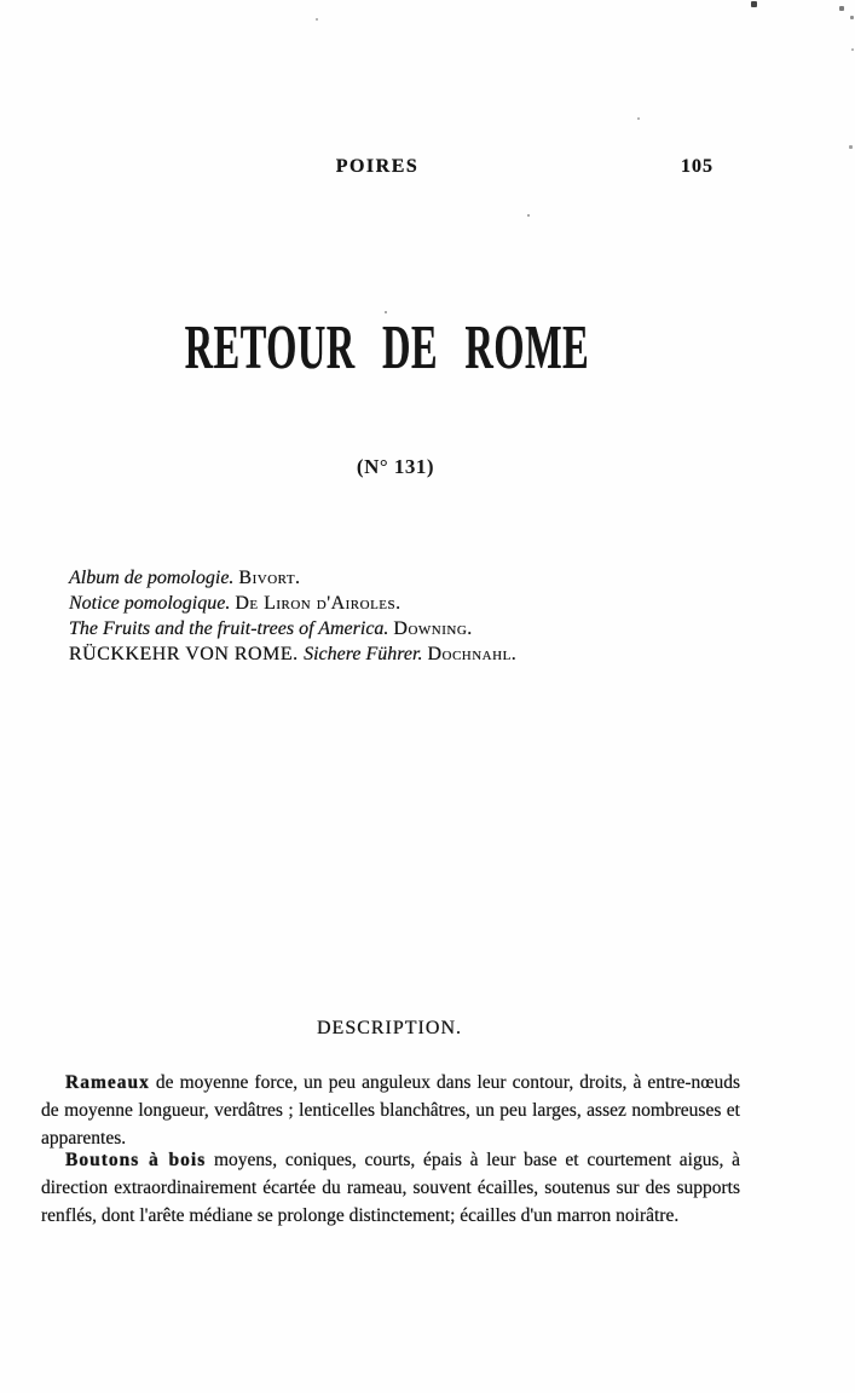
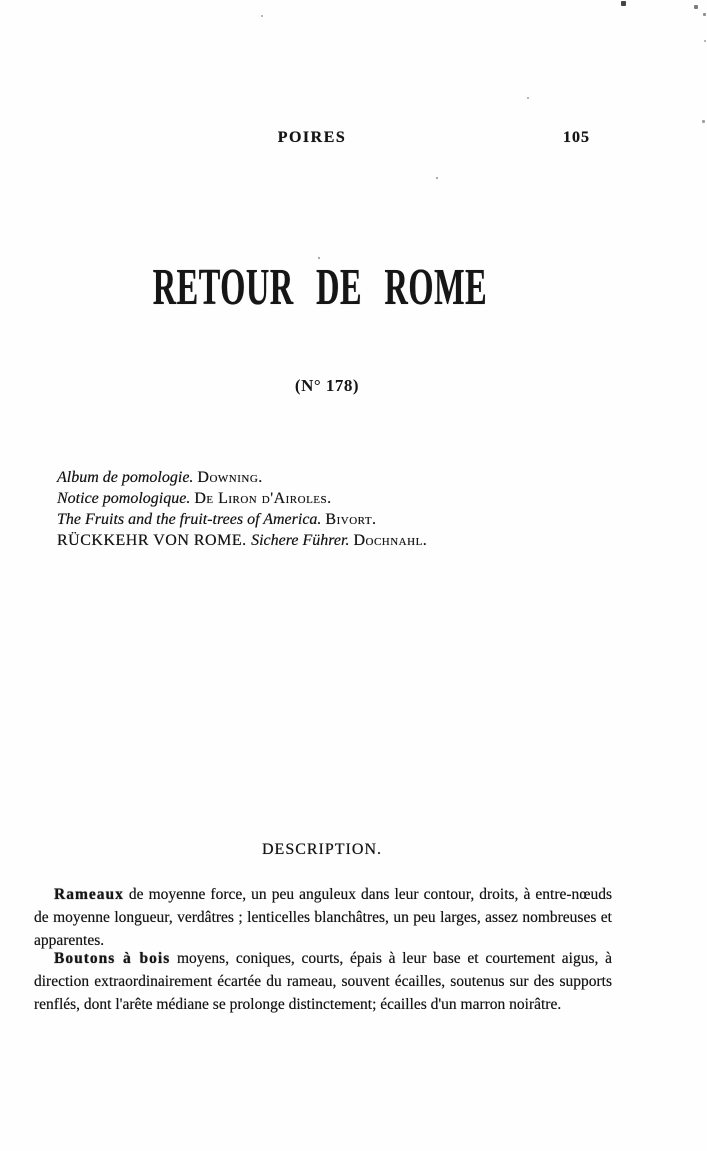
  POIRES
  105
  RETOUR DE ROME
- (N° 131)
+ (N° 178)
- Album de pomologie. Bivort.
+ Album de pomologie. Downing.
  Notice pomologique. De Liron d'Airoles.
- The Fruits and the fruit-trees of America. Downing.
+ The Fruits and the fruit-trees of America. Bivort.
  RÜCKKEHR VON ROME. Sichere Führer. Dochnahl.
  DESCRIPTION.
  Rameaux de moyenne force, un peu anguleux dans leur contour, droits, à entre-nœuds de moyenne longueur, verdâtres ; lenticelles blanchâtres, un peu larges, assez nombreuses et apparentes.
  Boutons à bois moyens, coniques, courts, épais à leur base et courtement aigus, à direction extraordinairement écartée du rameau, souvent écailles, soutenus sur des supports renflés, dont l'arête médiane se prolonge distinctement; écailles d'un marron noirâtre.
